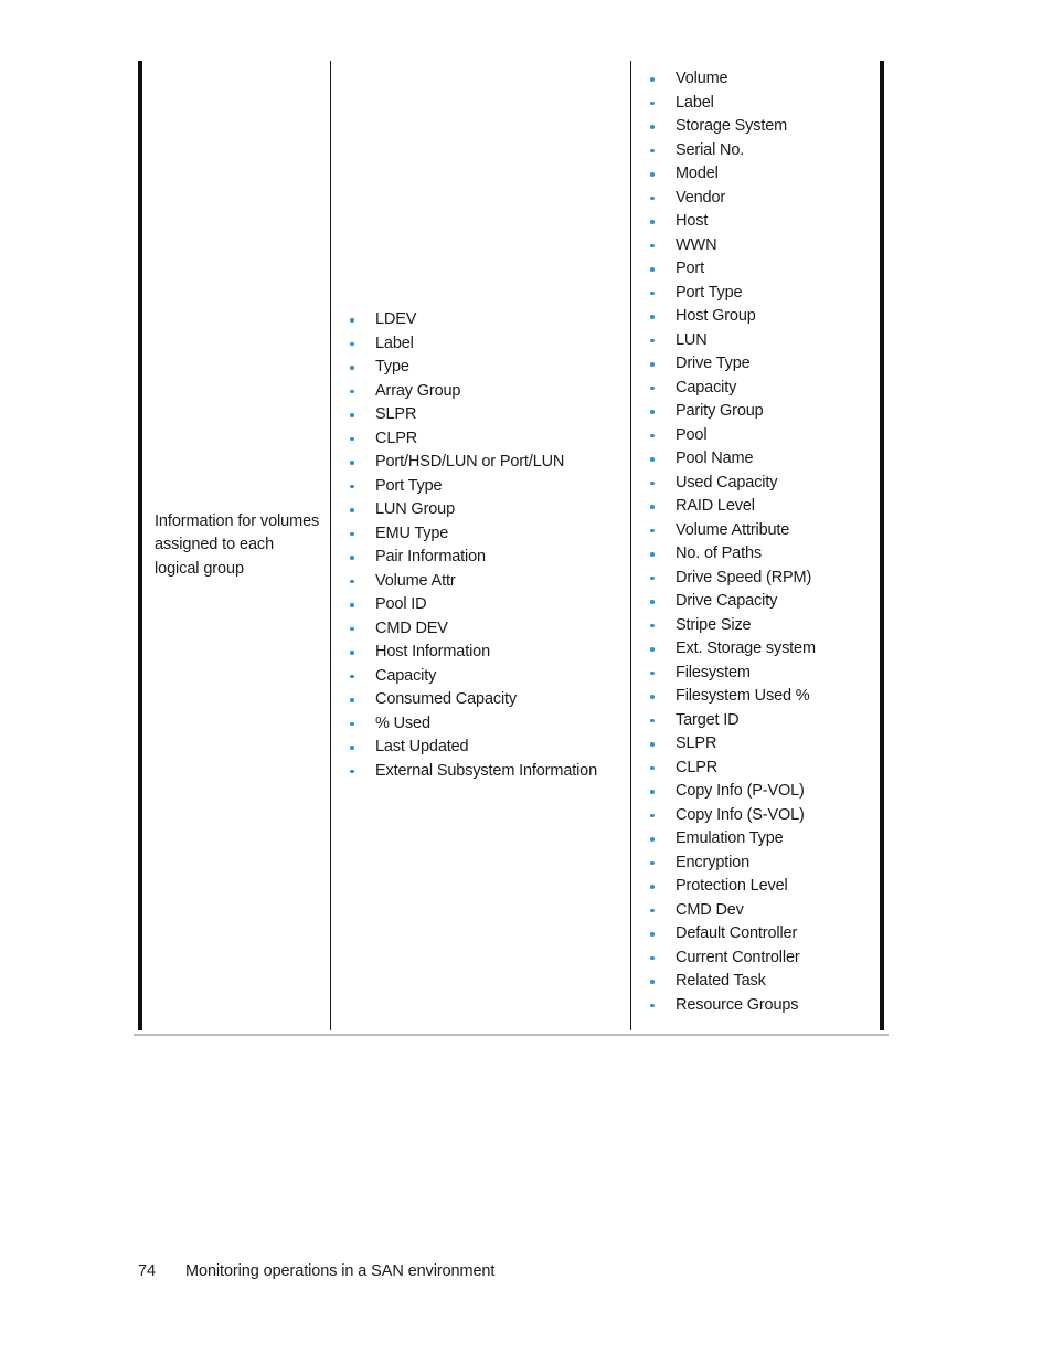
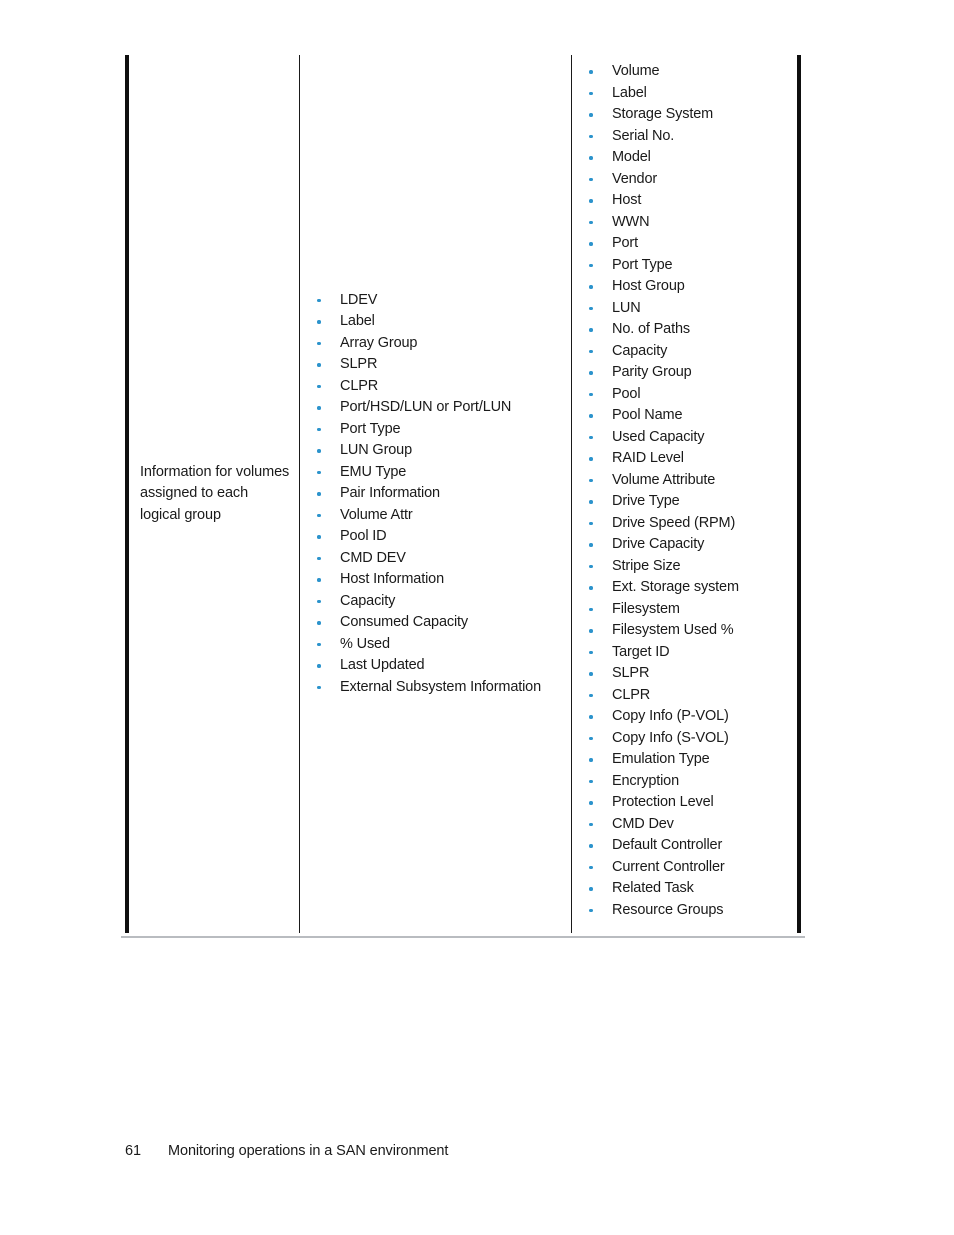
  Information for volumes assigned to each logical group
  LDEV
  Label
- Type
  Array Group
  SLPR
  CLPR
  Port/HSD/LUN or Port/LUN
  Port Type
  LUN Group
  EMU Type
  Pair Information
  Volume Attr
  Pool ID
  CMD DEV
  Host Information
  Capacity
  Consumed Capacity
  % Used
  Last Updated
  External Subsystem Information
  Volume
  Label
  Storage System
  Serial No.
  Model
  Vendor
  Host
  WWN
  Port
  Port Type
  Host Group
  LUN
- Drive Type
+ No. of Paths
  Capacity
  Parity Group
  Pool
  Pool Name
  Used Capacity
  RAID Level
  Volume Attribute
- No. of Paths
+ Drive Type
  Drive Speed (RPM)
  Drive Capacity
  Stripe Size
  Ext. Storage system
  Filesystem
  Filesystem Used %
  Target ID
  SLPR
  CLPR
  Copy Info (P-VOL)
  Copy Info (S-VOL)
  Emulation Type
  Encryption
  Protection Level
  CMD Dev
  Default Controller
  Current Controller
  Related Task
  Resource Groups
- 74
+ 61
  Monitoring operations in a SAN environment
